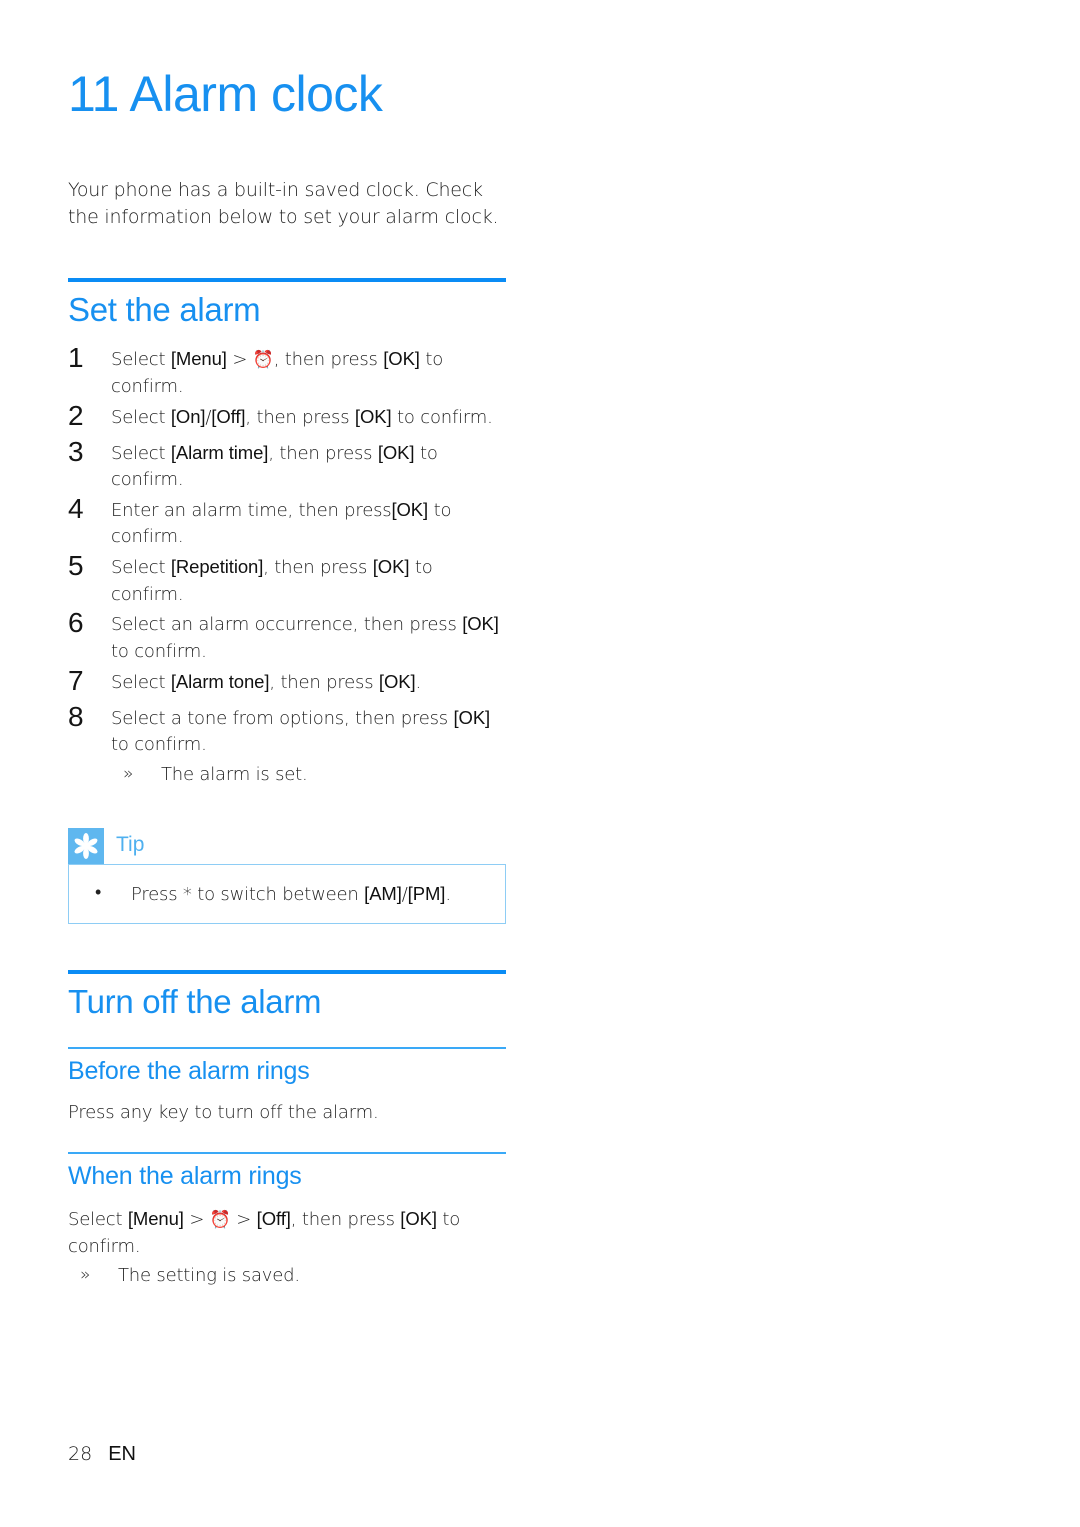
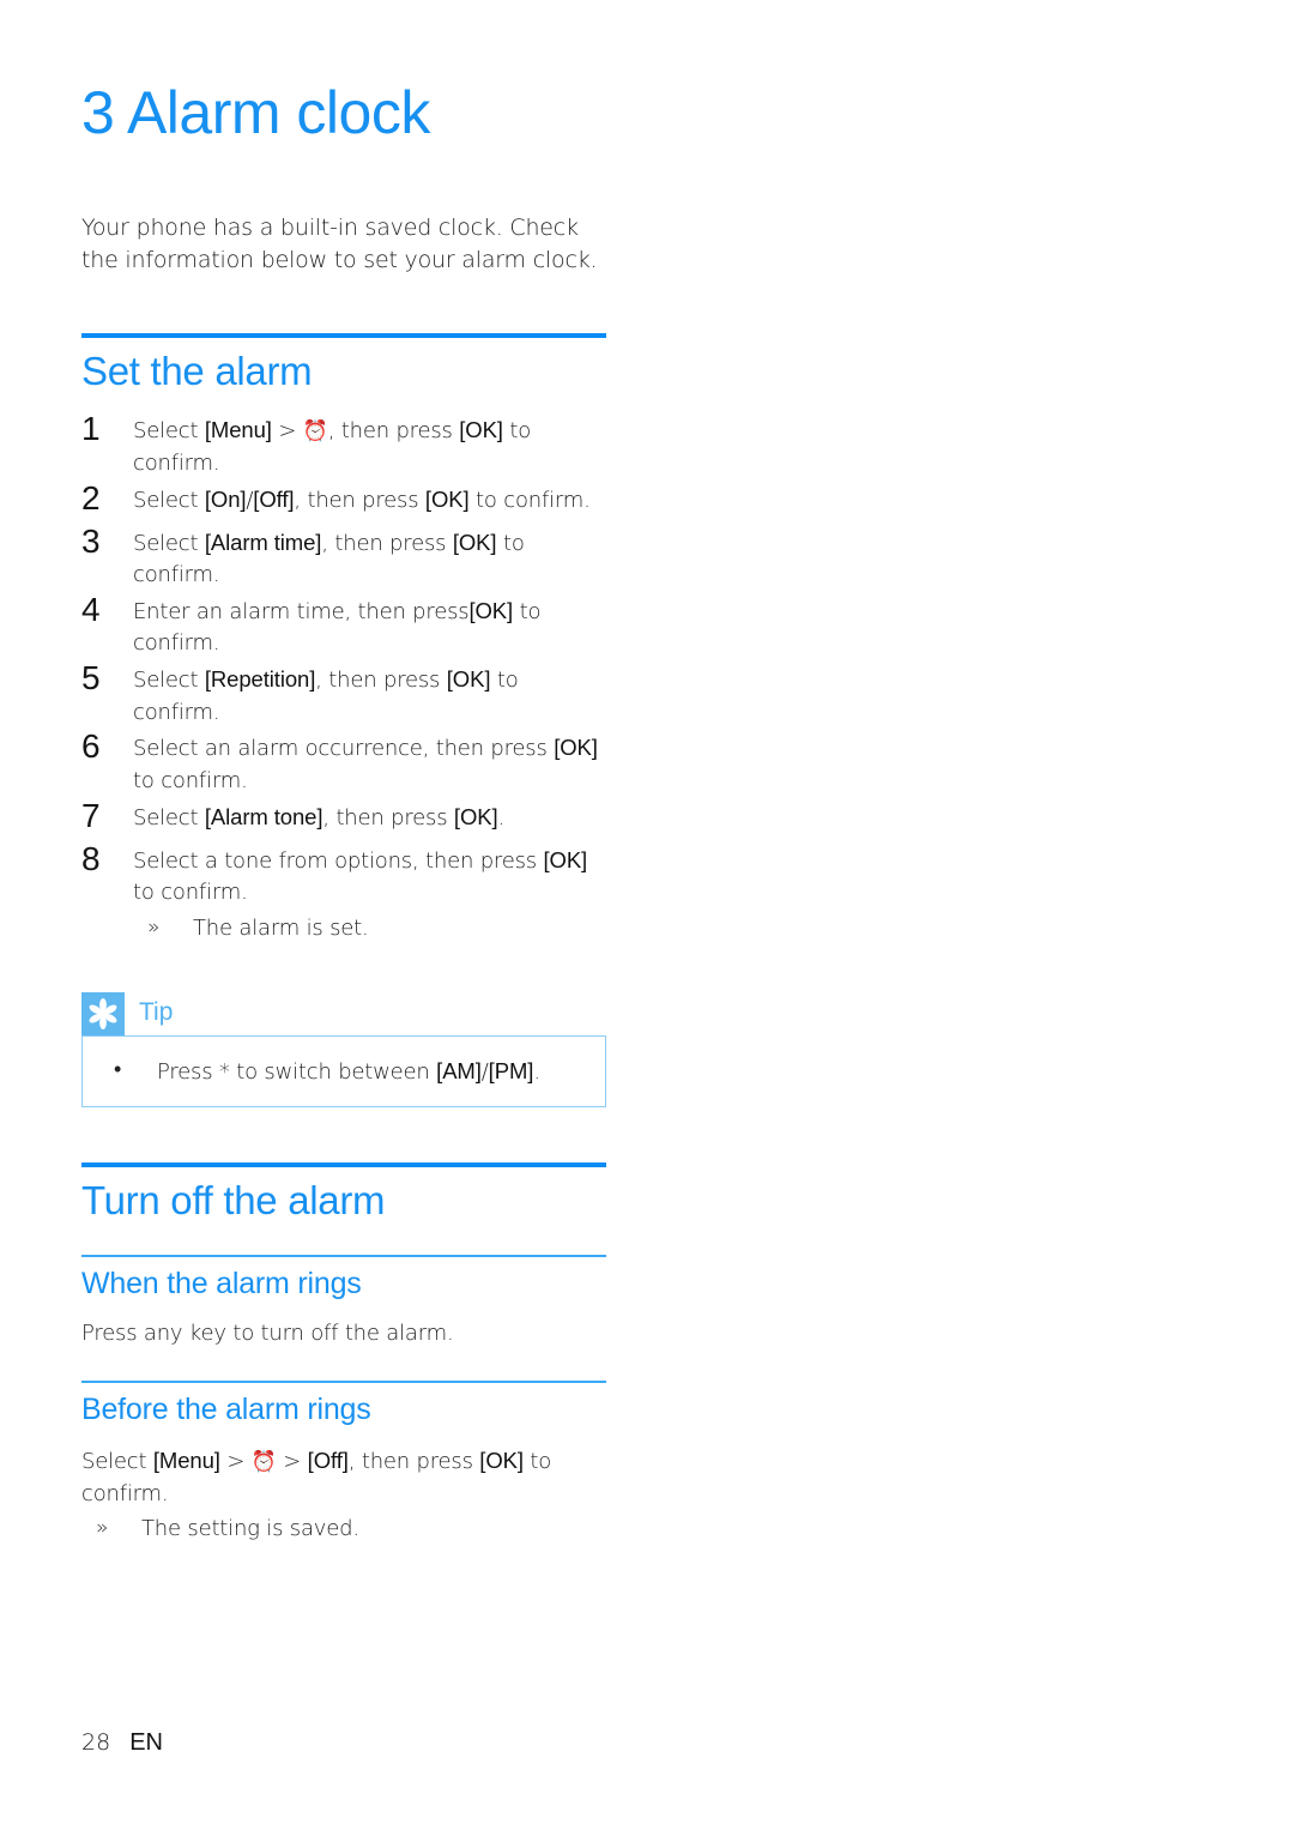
- 11 Alarm clock
+ 3 Alarm clock
  Your phone has a built-in saved clock. Check the information below to set your alarm clock.
  Set the alarm
  1
  Select [Menu] > ⏰, then press [OK] to confirm.
  2
  Select [On]/[Off], then press [OK] to confirm.
  3
  Select [Alarm time], then press [OK] to confirm.
  4
  Enter an alarm time, then press[OK] to confirm.
  5
  Select [Repetition], then press [OK] to confirm.
  6
  Select an alarm occurrence, then press [OK] to confirm.
  7
  Select [Alarm tone], then press [OK].
  8
  Select a tone from options, then press [OK] to confirm.
  »
  The alarm is set.
  Tip
  •
  Press * to switch between [AM]/[PM].
  Turn off the alarm
- Before the alarm rings
+ When the alarm rings
  Press any key to turn off the alarm.
- When the alarm rings
+ Before the alarm rings
  Select [Menu] > ⏰ > [Off], then press [OK] to confirm.
  »
  The setting is saved.
  28
  EN
